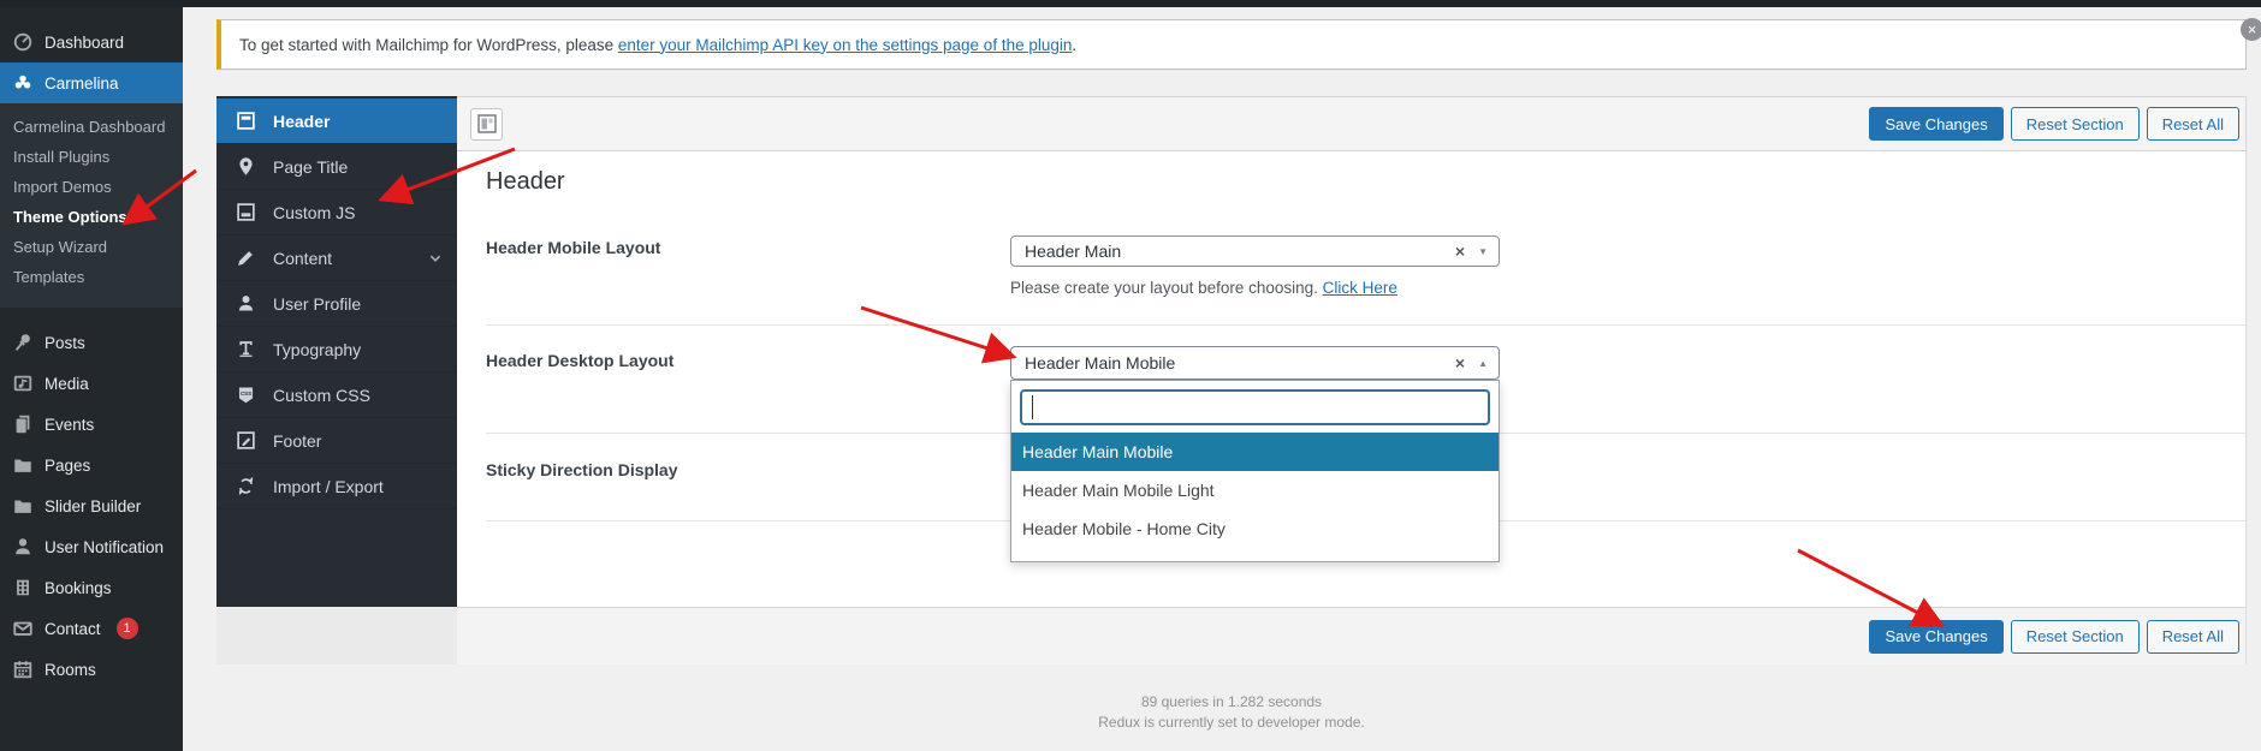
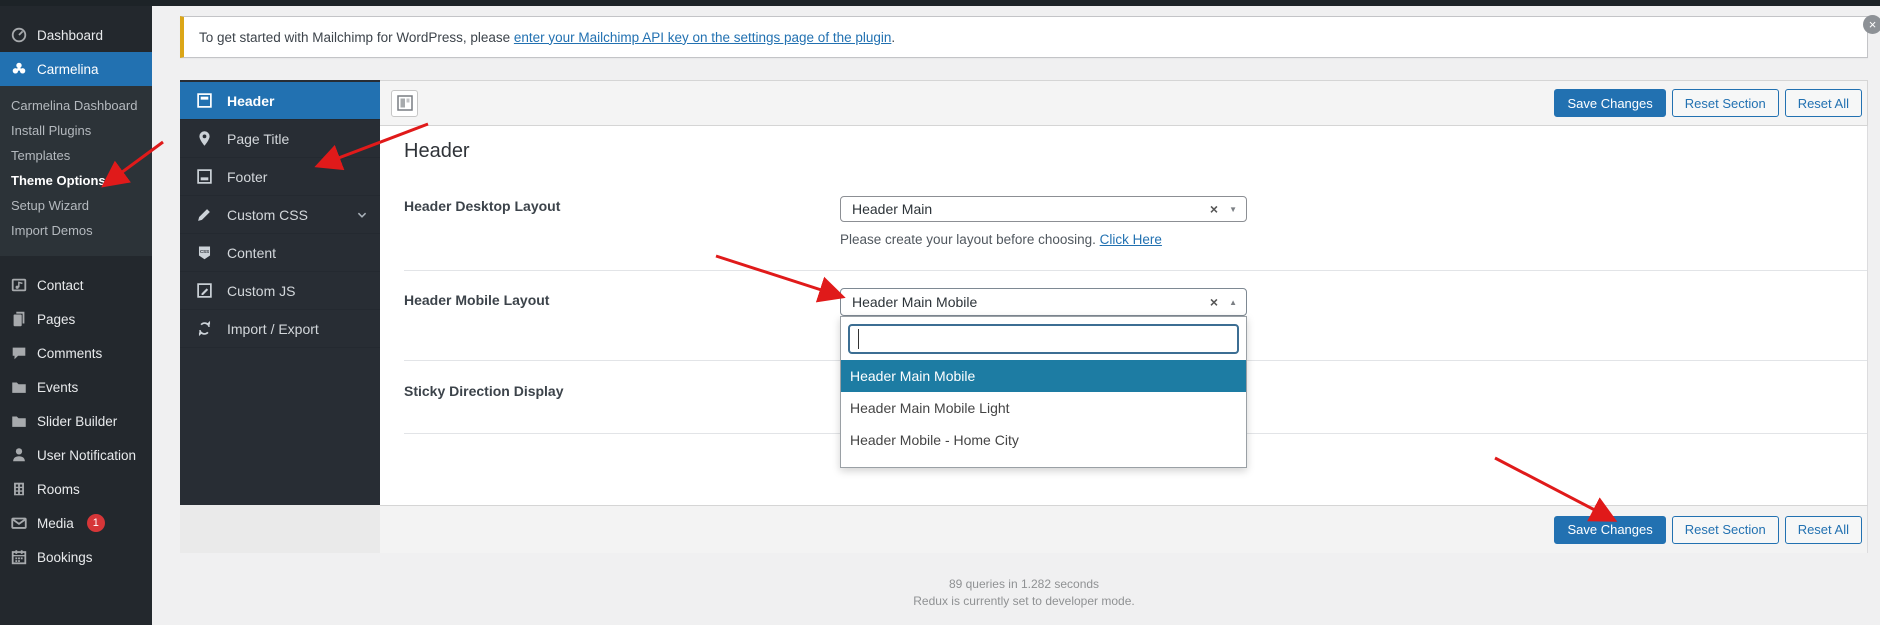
  Dashboard
  Carmelina
  Carmelina Dashboard
  Install Plugins
- Import Demos
+ Templates
  Theme Options
  Setup Wizard
- Templates
+ Import Demos
- Posts
- Media
+ Contact
- Events
+ Pages
+ Comments
- Pages
+ Events
  Slider Builder
  User Notification
- Bookings
+ Rooms
- Contact
+ Media
  1
- Rooms
+ Bookings
  To get started with Mailchimp for WordPress, please enter your Mailchimp API key on the settings page of the plugin.
  ×
  Header
  Page Title
- Custom JS
+ Footer
- Content
+ Custom CSS
- User Profile
- Typography
- Custom CSS
+ Content
- Footer
+ Custom JS
  Import / Export
  Save Changes
  Reset Section
  Reset All
  Header
- Header Mobile Layout
+ Header Desktop Layout
  Header Main
  ×
  ▼
  Please create your layout before choosing. Click Here
- Header Desktop Layout
+ Header Mobile Layout
  Header Main Mobile
  ×
  ▲
  Sticky Direction Display
  Header Main Mobile
  Header Main Mobile Light
  Header Mobile - Home City
  Save Changes
  Reset Section
  Reset All
  89 queries in 1.282 seconds
  Redux is currently set to developer mode.
